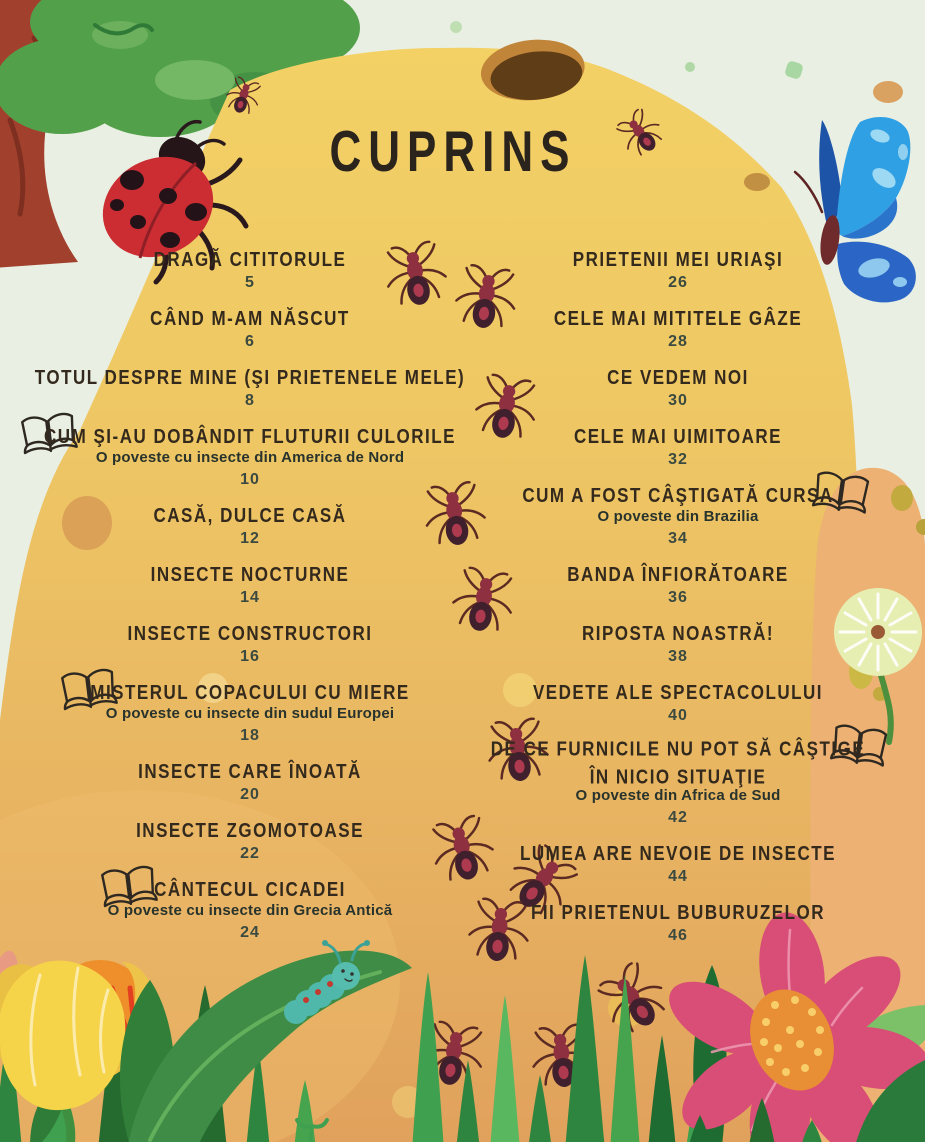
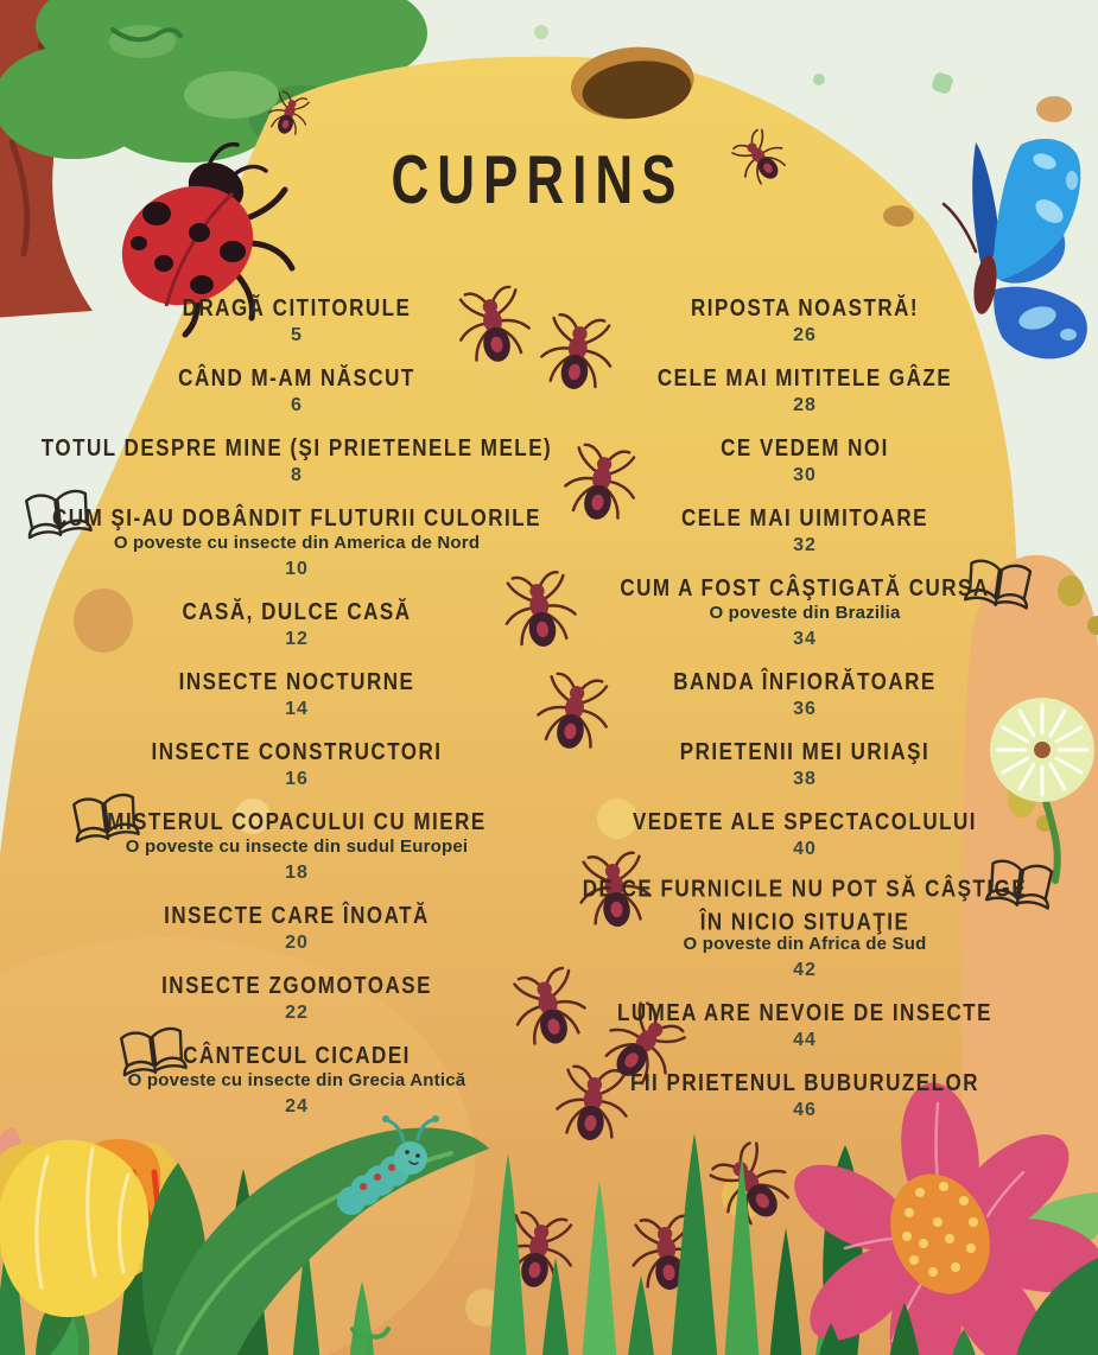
  CUPRINS
  DRAGĂ CITITORULE
  5
  CÂND M-AM NĂSCUT
  6
  TOTUL DESPRE MINE (ŞI PRIETENELE MELE)
  8
  CUM ŞI-AU DOBÂNDIT FLUTURII CULORILE
  O poveste cu insecte din America de Nord
  10
  CASĂ, DULCE CASĂ
  12
  INSECTE NOCTURNE
  14
  INSECTE CONSTRUCTORI
  16
  MISTERUL COPACULUI CU MIERE
  O poveste cu insecte din sudul Europei
  18
  INSECTE CARE ÎNOATĂ
  20
  INSECTE ZGOMOTOASE
  22
  CÂNTECUL CICADEI
  O poveste cu insecte din Grecia Antică
  24
- PRIETENII MEI URIAŞI
+ RIPOSTA NOASTRĂ!
  26
  CELE MAI MITITELE GÂZE
  28
  CE VEDEM NOI
  30
  CELE MAI UIMITOARE
  32
  CUM A FOST CÂŞTIGATĂ CURSA
  O poveste din Brazilia
  34
  BANDA ÎNFIORĂTOARE
  36
- RIPOSTA NOASTRĂ!
+ PRIETENII MEI URIAŞI
  38
  VEDETE ALE SPECTACOLULUI
  40
  DE CE FURNICILE NU POT SĂ CÂŞTIGE ÎN NICIO SITUAŢIE
  O poveste din Africa de Sud
  42
  LUMEA ARE NEVOIE DE INSECTE
  44
  FII PRIETENUL BUBURUZELOR
  46
